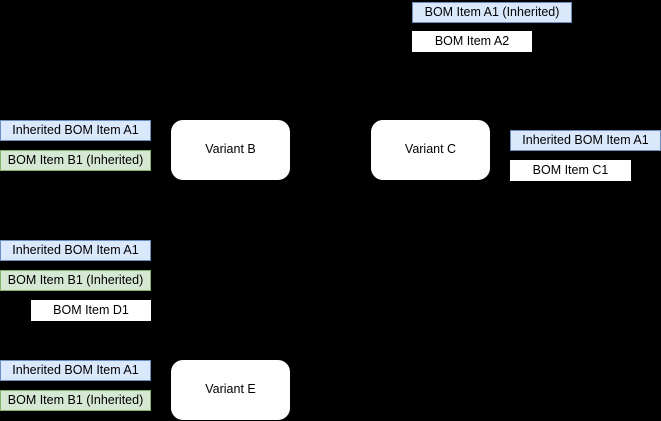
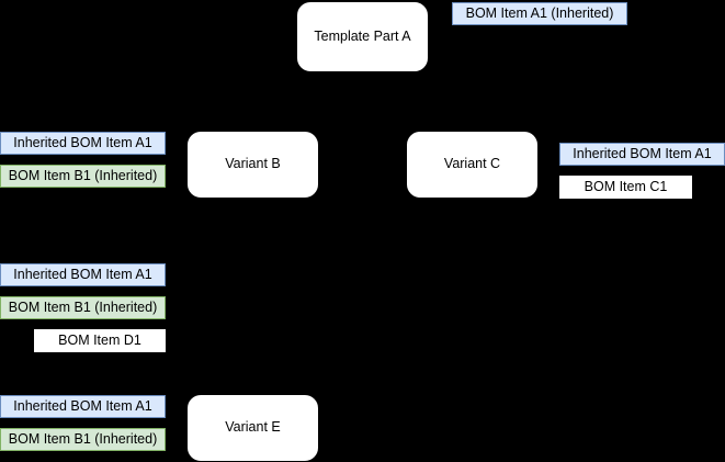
+ Template Part A
  BOM Item A1 (Inherited)
- BOM Item A2
  Inherited BOM Item A1
  BOM Item B1 (Inherited)
  Variant B
  Variant C
  Inherited BOM Item A1
  BOM Item C1
  Inherited BOM Item A1
  BOM Item B1 (Inherited)
  BOM Item D1
  Inherited BOM Item A1
  BOM Item B1 (Inherited)
  Variant E
